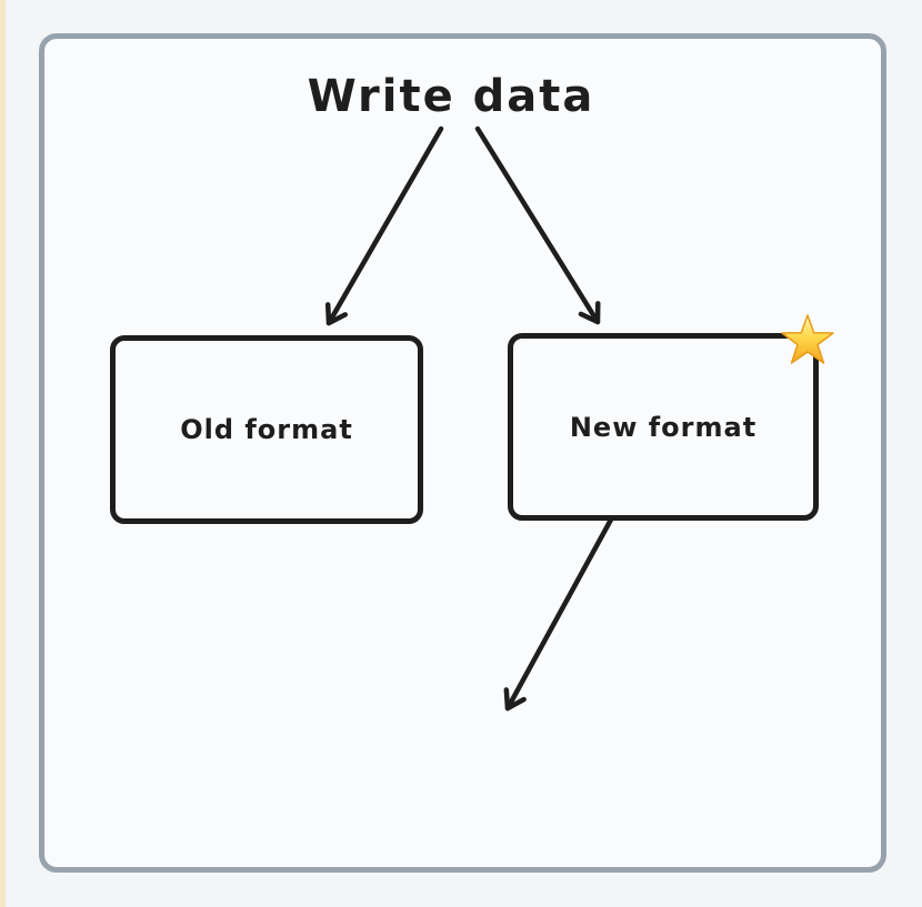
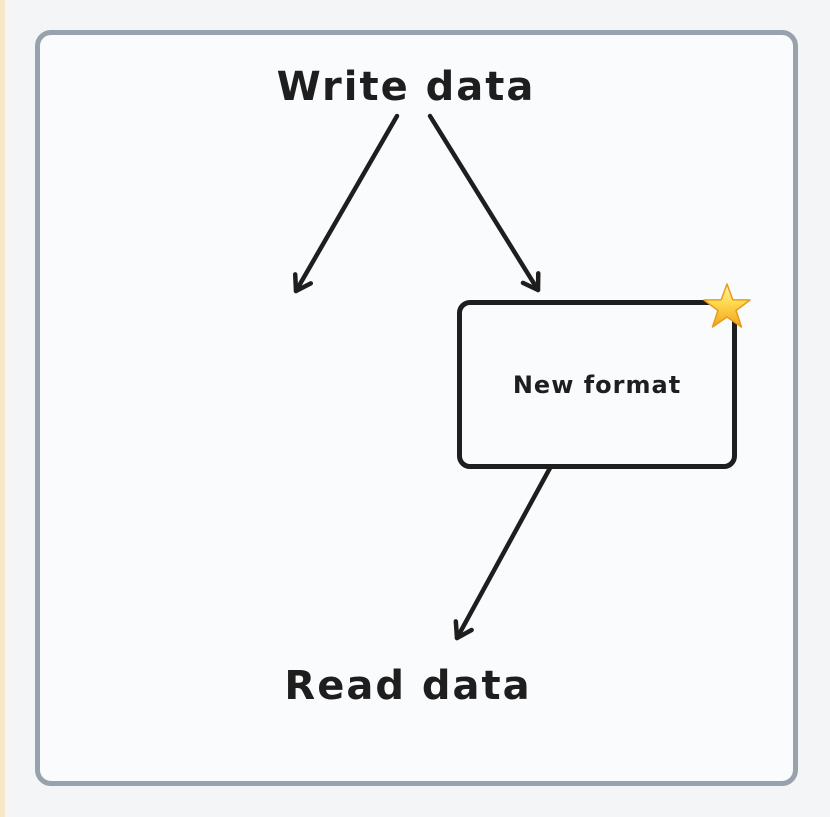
  Write data
- Old format
  New format
+ Read data
